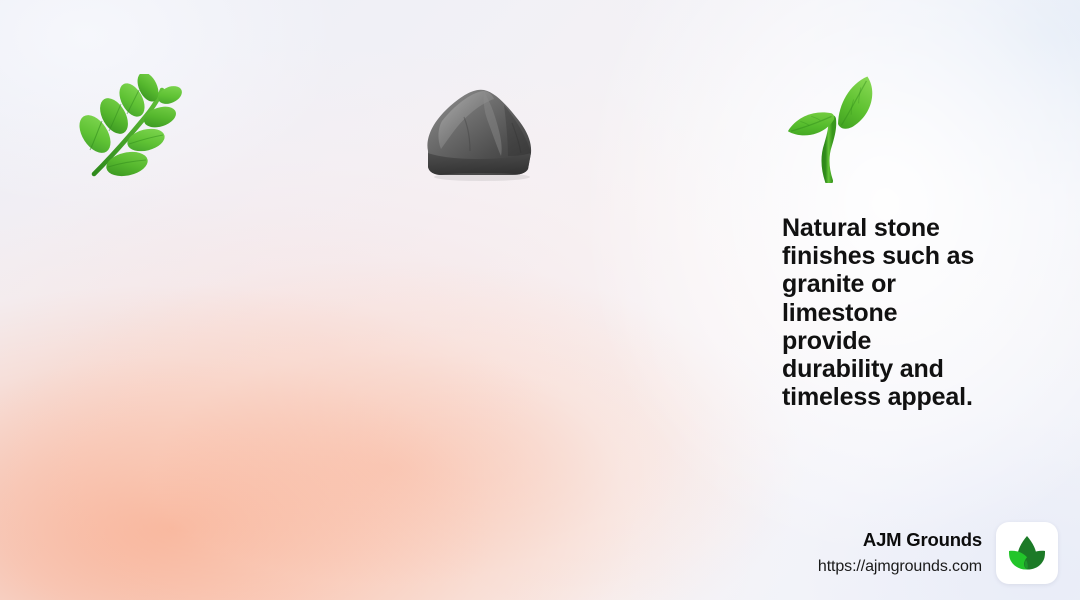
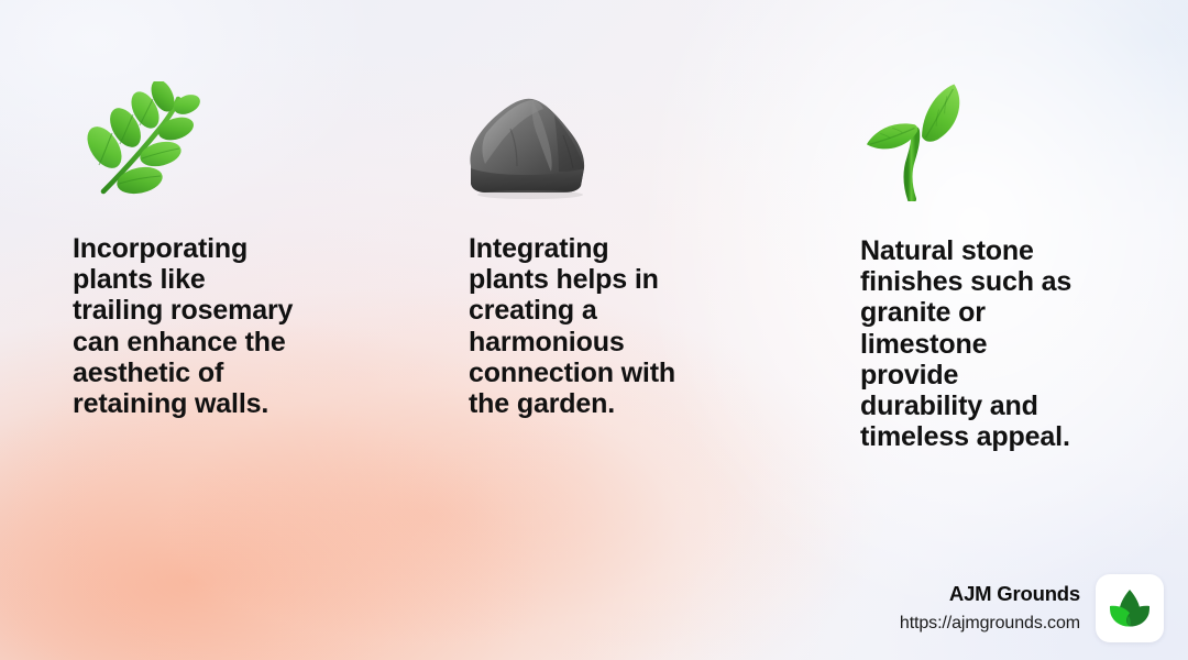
+ Incorporating
+ plants like
+ trailing rosemary
+ can enhance the
+ aesthetic of
+ retaining walls.
+ Integrating
+ plants helps in
+ creating a
+ harmonious
+ connection with
+ the garden.
  Natural stone
  finishes such as
  granite or
  limestone
  provide
  durability and
  timeless appeal.
  AJM Grounds
  https://ajmgrounds.com
